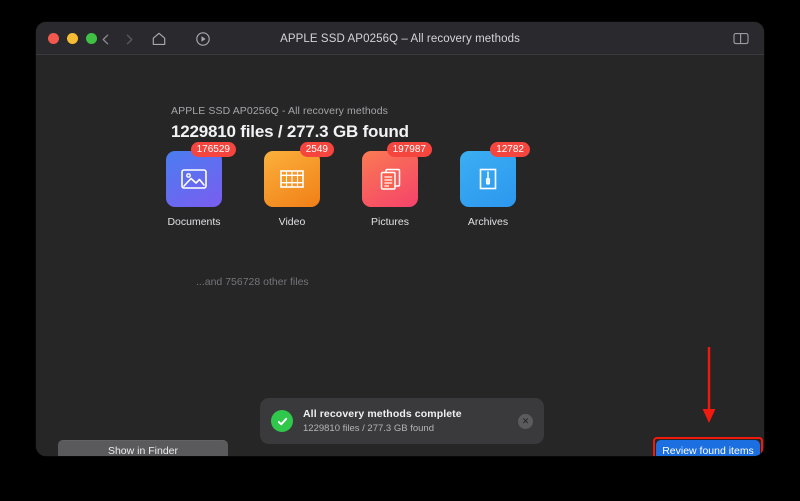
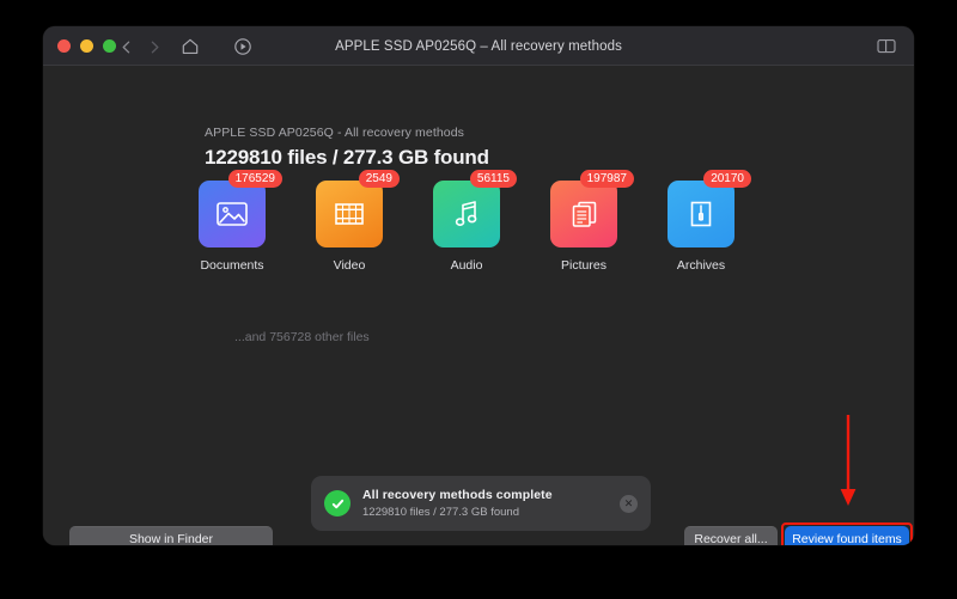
  APPLE SSD AP0256Q – All recovery methods
  APPLE SSD AP0256Q - All recovery methods
  1229810 files / 277.3 GB found
  176529
  Documents
  2549
  Video
+ 56115
+ Audio
  197987
  Pictures
- 12782
+ 20170
  Archives
  ...and 756728 other files
  All recovery methods complete
  1229810 files / 277.3 GB found
  ✕
  Show in Finder
+ Recover all...
  Review found items
